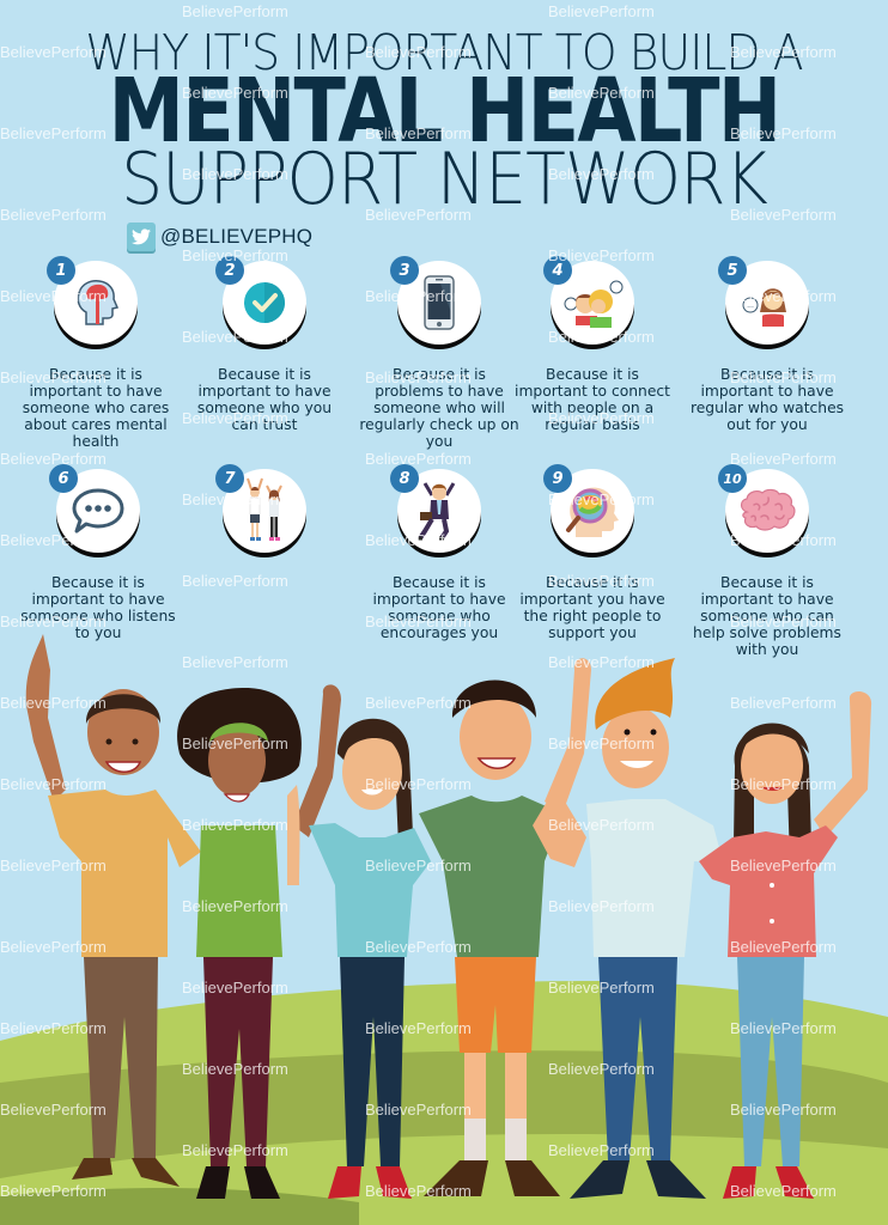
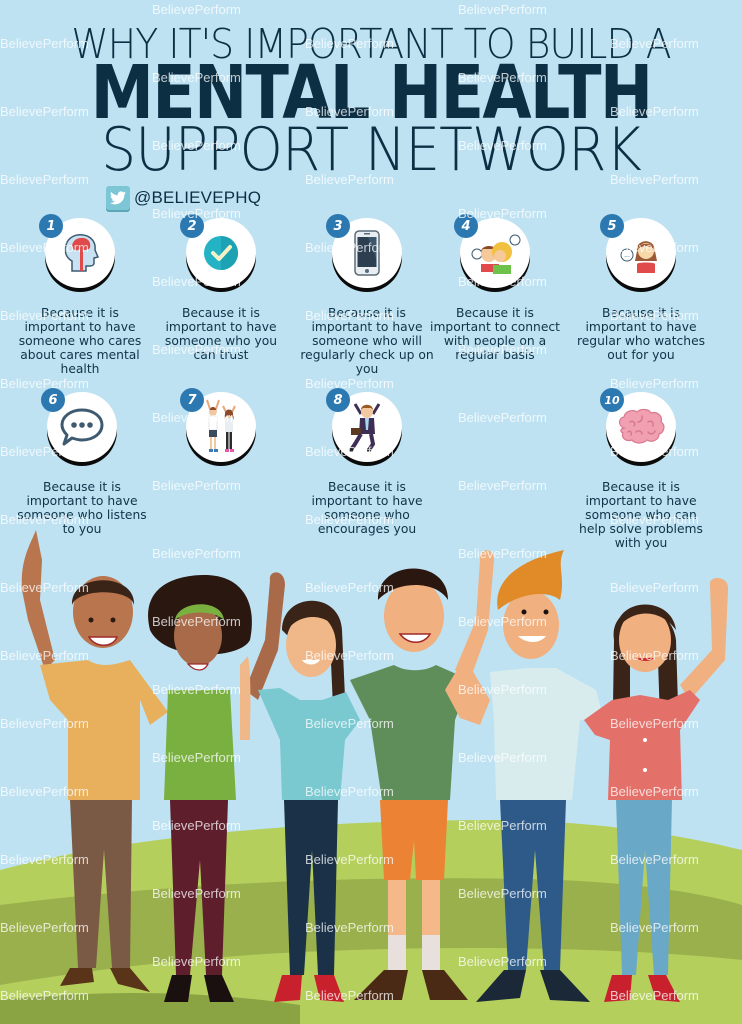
  WHY IT'S IMPORTANT TO BUILD A
  MENTAL HEALTH
  SUPPORT NETWORK
  @BELIEVEPHQ
  1
  Because it is important to have someone who cares about cares mental health
  2
  Because it is important to have someone who you can trust
  3
- Because it is problems to have someone who will regularly check up on you
+ Because it is important to have someone who will regularly check up on you
  4
  Because it is important to connect with people on a regular basis
  5
  Because it is important to have regular who watches out for you
  6
  Because it is important to have someone who listens to you
  7
  8
  Because it is important to have someone who encourages you
- 9
- Because it is important you have the right people to support you
  10
  Because it is important to have someone who can help solve problems with you
  BelievePerform
  BelievePerform
  BelievePerform
  BelievePerform
  BelievePerform
  BelievePerform
  BelievePerform
  BelievePerform
  BelievePerform
  BelievePerform
  BelievePerform
  BelievePerform
  BelievePerform
  BelievePerform
  BelievePerform
  BelievePerform
  BelievePerform
  BelievePerform
  BelievePerform
  BelievePerform
  BelievePerform
  BelievePerform
  BelievePerform
  BelievePerform
  BelievePerform
  BelievePerform
  BelievePerform
  BelievePerform
  BelievePerform
  BelievePerform
  BelievePerform
  BelievePerform
  BelievePerform
  BelievePerform
  BelievePerform
  BelievePerform
  BelievePerform
  BelievePerform
  BelievePerform
  BelievePerform
  BelievePerform
  BelievePerform
  BelievePerform
  BelievePerform
  BelievePerform
  BelievePerform
  BelievePerform
  BelievePerform
  BelievePerform
  BelievePerform
  BelievePerform
  BelievePerform
  BelievePerform
  BelievePerform
  BelievePerform
  BelievePerform
  BelievePerform
  BelievePerform
  BelievePerform
  BelievePerform
  BelievePerform
  BelievePerform
  BelievePerform
  BelievePerform
  BelievePerform
  BelievePerform
  BelievePerform
  BelievePerform
  BelievePerform
  BelievePerform
  BelievePerform
  BelievePerform
  BelievePerform
  BelievePerform
  BelievePerform
